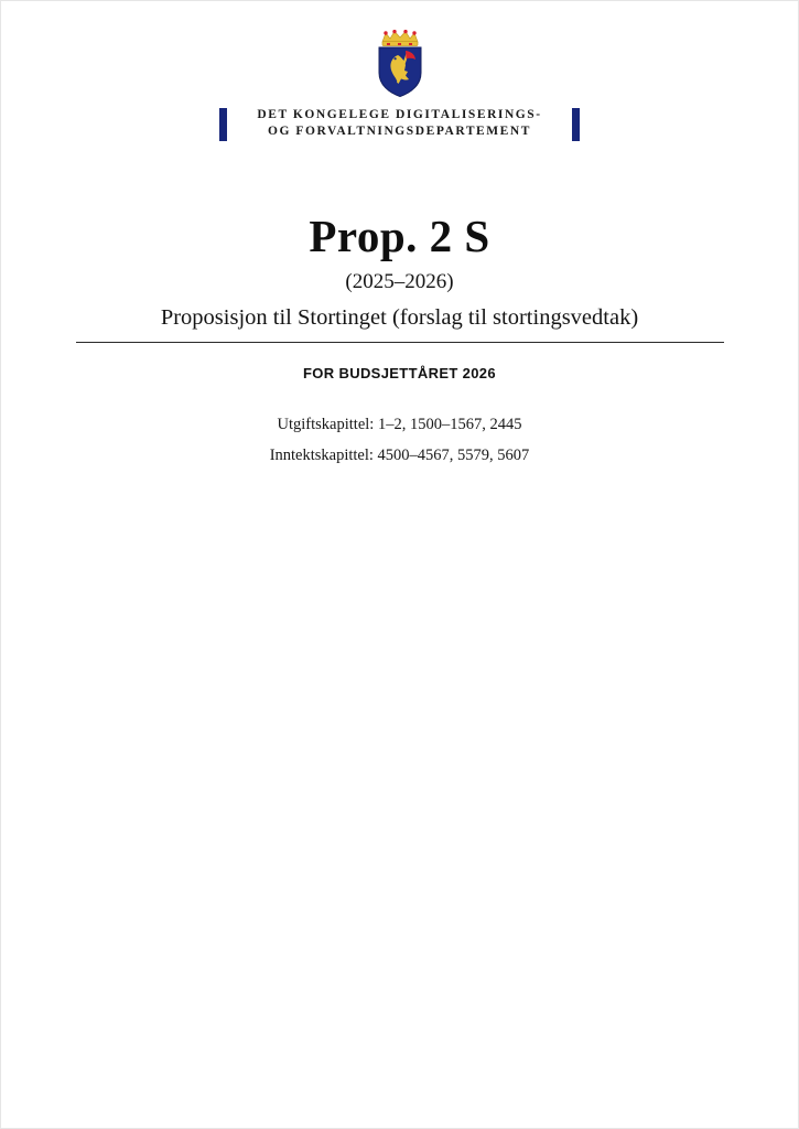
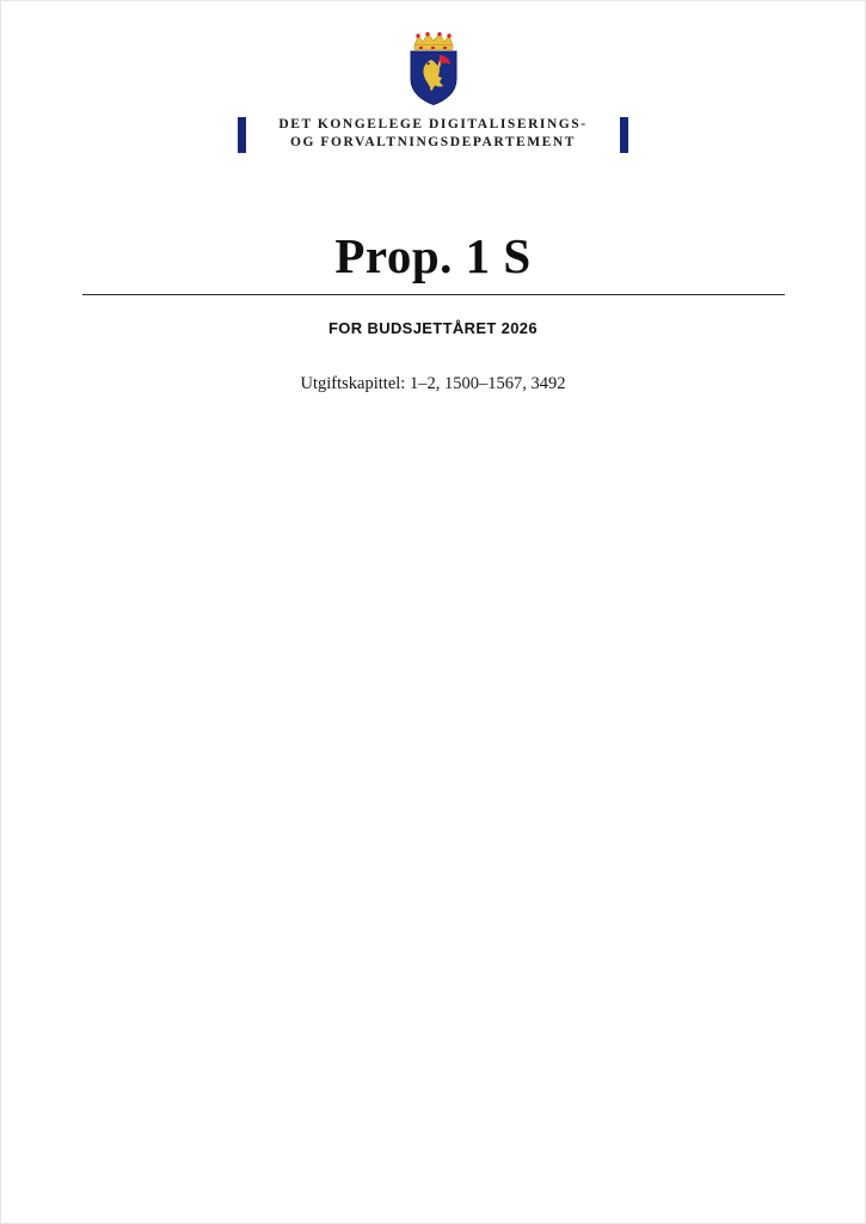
  DET KONGELEGE DIGITALISERINGS-
  OG FORVALTNINGSDEPARTEMENT
- Prop. 2 S
+ Prop. 1 S
- (2025–2026)
- Proposisjon til Stortinget (forslag til stortingsvedtak)
  FOR BUDSJETTÅRET 2026
- Utgiftskapittel: 1–2, 1500–1567, 2445
+ Utgiftskapittel: 1–2, 1500–1567, 3492
- Inntektskapittel: 4500–4567, 5579, 5607
